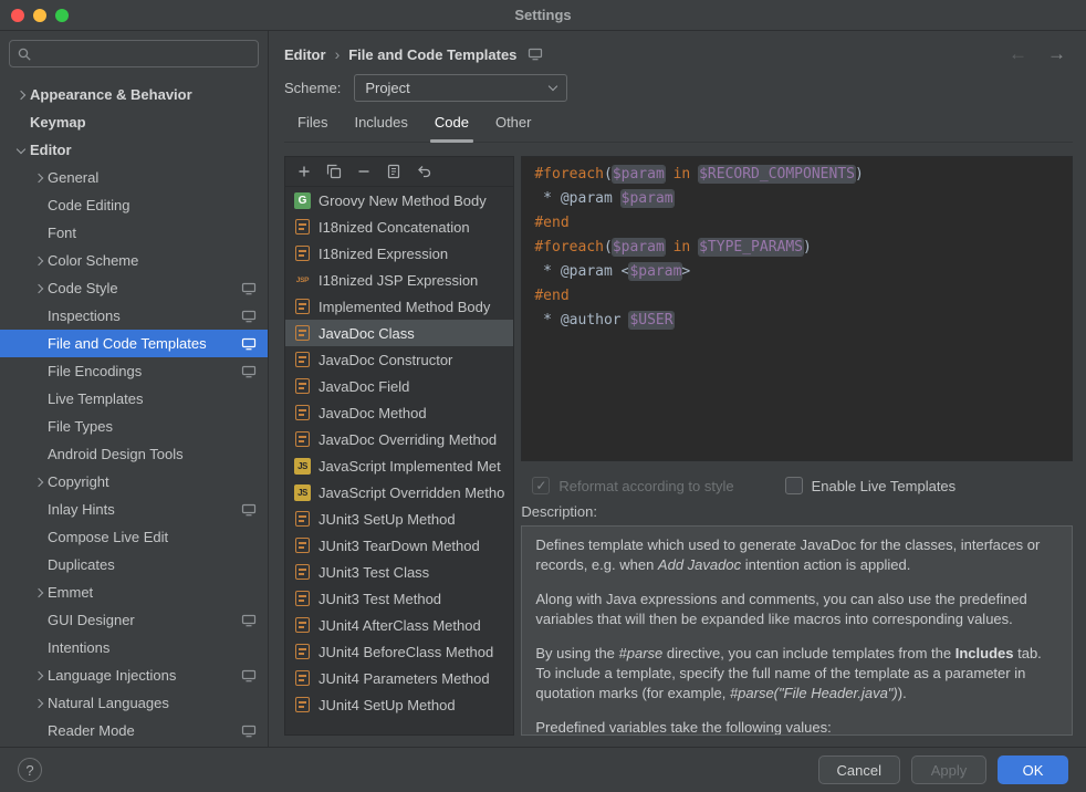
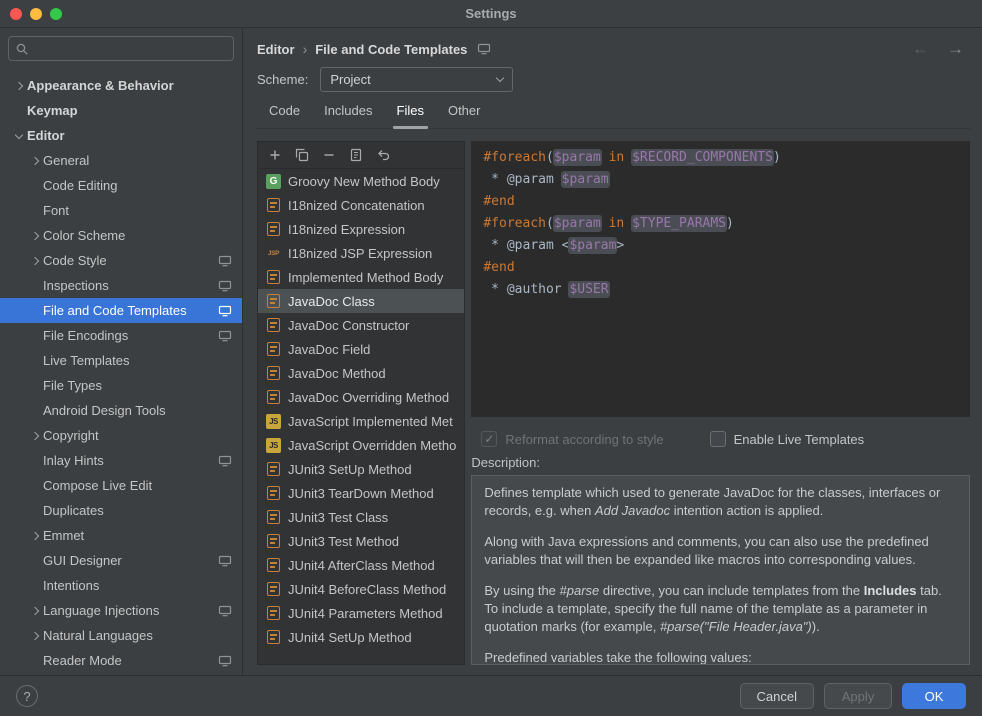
  Settings
  Appearance & Behavior
  Keymap
  Editor
  General
  Code Editing
  Font
  Color Scheme
  Code Style
  Inspections
  File and Code Templates
  File Encodings
  Live Templates
  File Types
  Android Design Tools
  Copyright
  Inlay Hints
  Compose Live Edit
  Duplicates
  Emmet
  GUI Designer
  Intentions
  Language Injections
  Natural Languages
  Reader Mode
  Editor
  ›
  File and Code Templates
  ←
  →
  Scheme:
  Project
- Files
+ Code
  Includes
- Code
+ Files
  Other
  G
  Groovy New Method Body
  I18nized Concatenation
  I18nized Expression
  I18nized JSP Expression
  Implemented Method Body
  JavaDoc Class
  JavaDoc Constructor
  JavaDoc Field
  JavaDoc Method
  JavaDoc Overriding Method
  JS
  JavaScript Implemented Met
  JS
  JavaScript Overridden Metho
  JUnit3 SetUp Method
  JUnit3 TearDown Method
  JUnit3 Test Class
  JUnit3 Test Method
  JUnit4 AfterClass Method
  JUnit4 BeforeClass Method
  JUnit4 Parameters Method
  JUnit4 SetUp Method
  #foreach($param in $RECORD_COMPONENTS)
  * @param $param
  #end
  #foreach($param in $TYPE_PARAMS)
  * @param <$param>
  #end
  * @author $USER
  ✓
  Reformat according to style
  Enable Live Templates
  Description:
  Defines template which used to generate JavaDoc for the classes, interfaces or records, e.g. when Add Javadoc intention action is applied.
  Along with Java expressions and comments, you can also use the predefined variables that will then be expanded like macros into corresponding values.
  By using the #parse directive, you can include templates from the Includes tab. To include a template, specify the full name of the template as a parameter in quotation marks (for example, #parse("File Header.java")).
  Predefined variables take the following values:
  ?
  Cancel
  Apply
  OK
